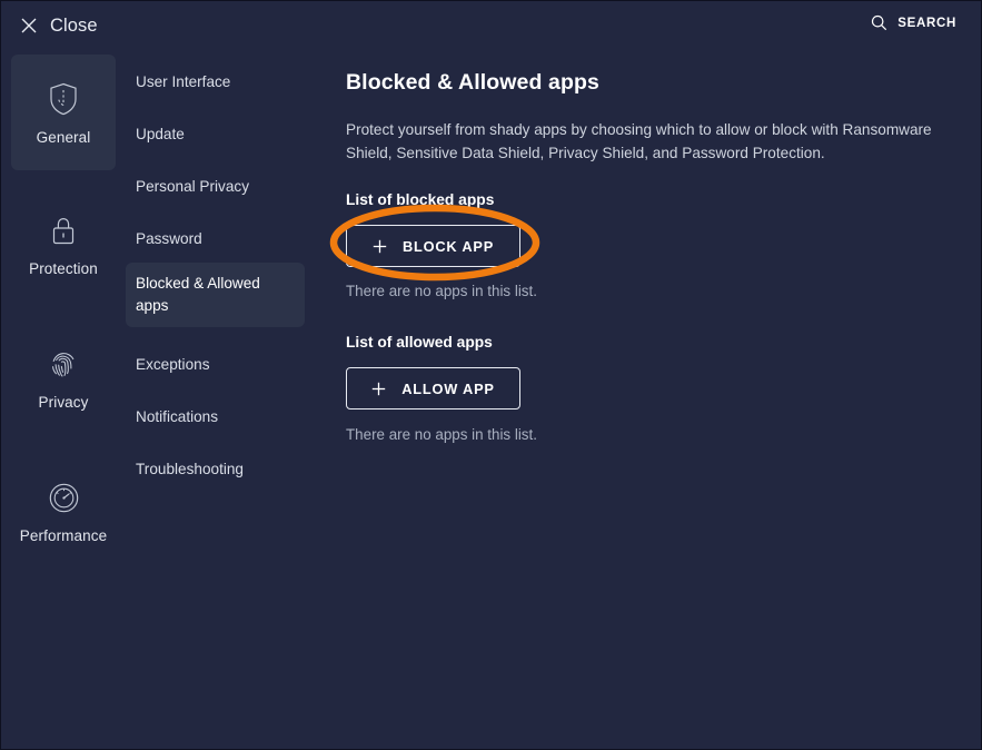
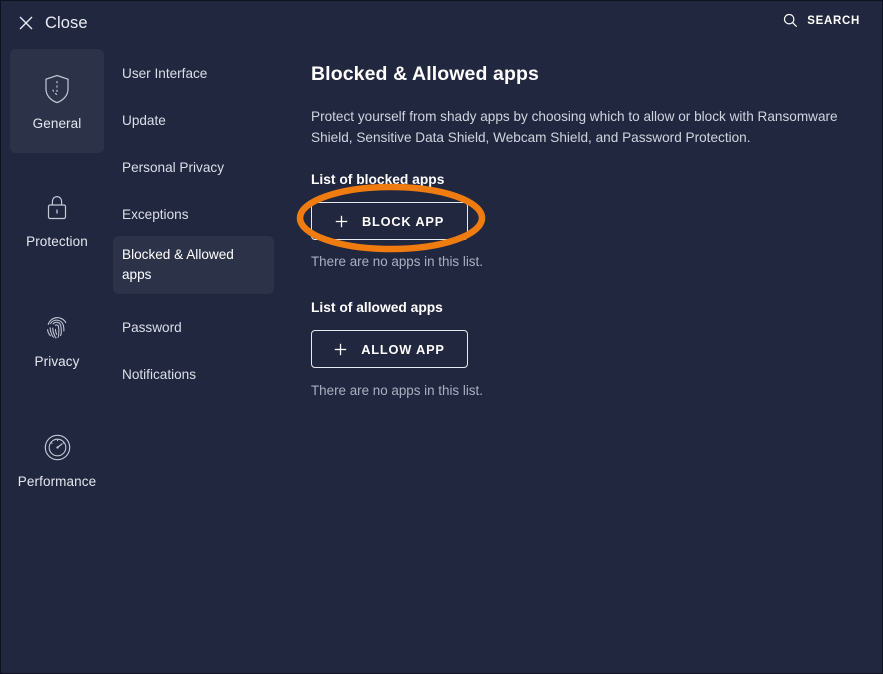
  Close
  SEARCH
  General
  Protection
  Privacy
  Performance
  User Interface
  Update
  Personal Privacy
- Password
+ Exceptions
  Blocked & Allowed apps
- Exceptions
+ Password
  Notifications
- Troubleshooting
  Blocked & Allowed apps
- Protect yourself from shady apps by choosing which to allow or block with Ransomware Shield, Sensitive Data Shield, Privacy Shield, and Password Protection.
+ Protect yourself from shady apps by choosing which to allow or block with Ransomware Shield, Sensitive Data Shield, Webcam Shield, and Password Protection.
  List of blocked apps
  BLOCK APP
  There are no apps in this list.
  List of allowed apps
  ALLOW APP
  There are no apps in this list.
